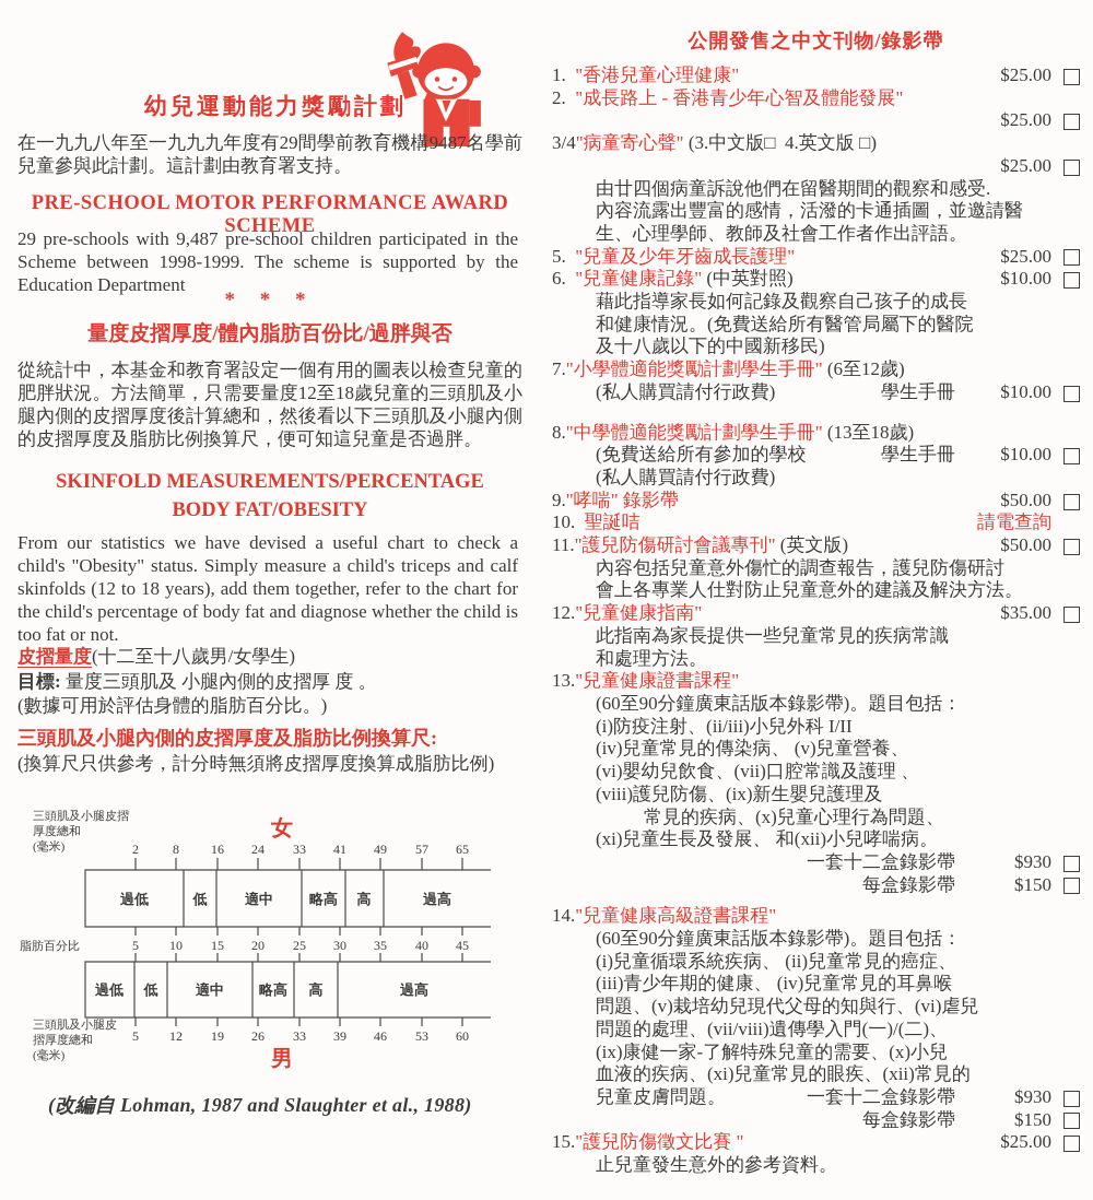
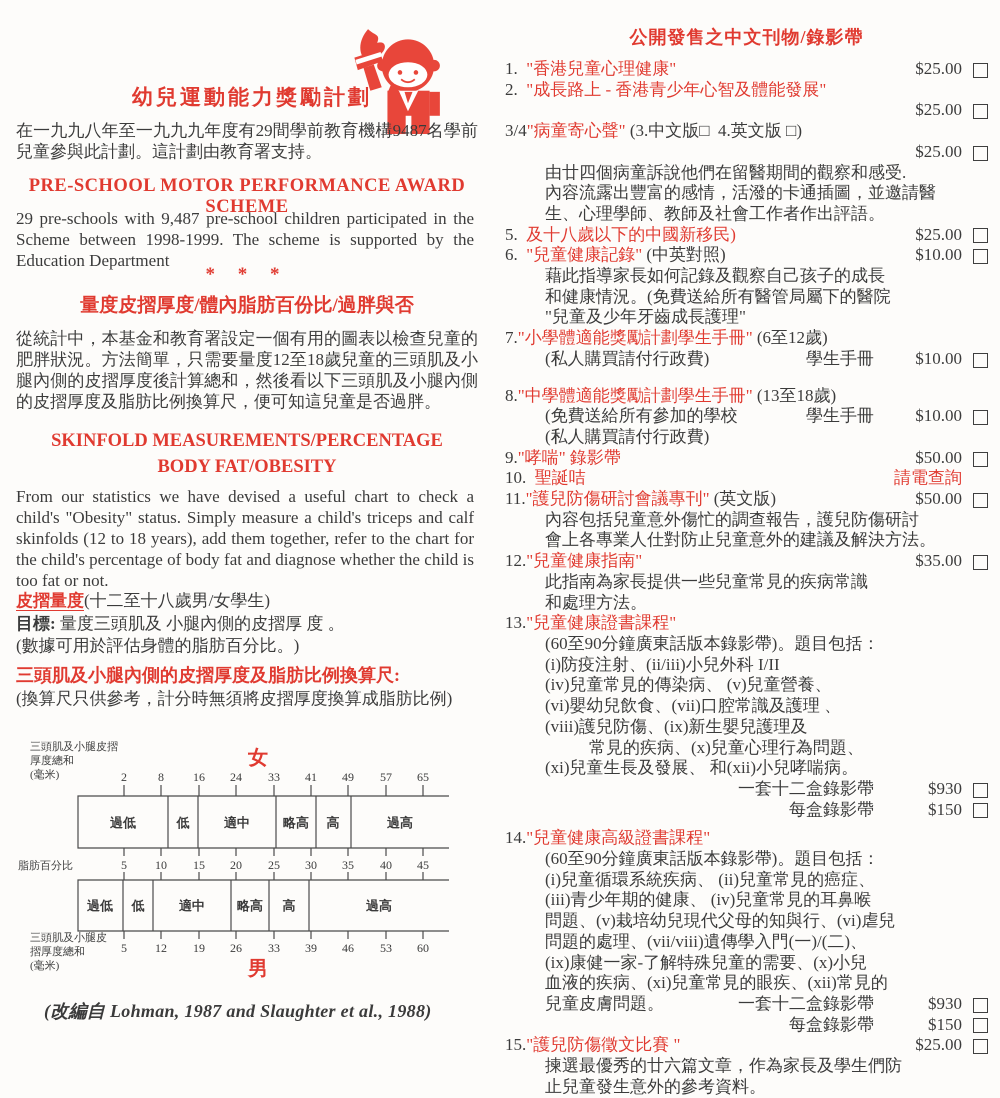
  幼兒運動能力獎勵計劃
  在一九九八年至一九九九年度有29間學前教育機構9487名學前兒童參與此計劃。這計劃由教育署支持。
  PRE-SCHOOL MOTOR PERFORMANCE AWARD SCHEME
  29 pre-schools with 9,487 pre-school children participated in the Scheme between 1998-1999. The scheme is supported by the Education Department
  * * *
  量度皮摺厚度/體內脂肪百份比/過胖與否
  從統計中，本基金和教育署設定一個有用的圖表以檢查兒童的肥胖狀況。方法簡單，只需要量度12至18歲兒童的三頭肌及小腿內側的皮摺厚度後計算總和，然後看以下三頭肌及小腿內側的皮摺厚度及脂肪比例換算尺，便可知這兒童是否過胖。
  SKINFOLD MEASUREMENTS/PERCENTAGE
  BODY FAT/OBESITY
  From our statistics we have devised a useful chart to check a child's "Obesity" status. Simply measure a child's triceps and calf skinfolds (12 to 18 years), add them together, refer to the chart for the child's percentage of body fat and diagnose whether the child is too fat or not.
  皮摺量度(十二至十八歲男/女學生)
  目標: 量度三頭肌及 小腿內側的皮摺厚 度 。
  (數據可用於評估身體的脂肪百分比。)
  三頭肌及小腿內側的皮摺厚度及脂肪比例換算尺:
  (換算尺只供參考，計分時無須將皮摺厚度換算成脂肪比例)
  三頭肌及小腿皮摺
  厚度總和
  (毫米)
  女
  男
  2
  8
  16
  24
  33
  41
  49
  57
  65
  5
  10
  15
  20
  25
  30
  35
  40
  45
  脂肪百分比
  5
  12
  19
  26
  33
  39
  46
  53
  60
  三頭肌及小腿皮
  摺厚度總和
  (毫米)
  過低
  低
  適中
  略高
  高
  過高
  過低
  低
  適中
  略高
  高
  過高
  (改編自 Lohman, 1987 and Slaughter et al., 1988)
  公開發售之中文刊物/錄影帶
  1. "香港兒童心理健康"
  $25.00
  2. "成長路上 - 香港青少年心智及體能發展"
  $25.00
  3/4"病童寄心聲" (3.中文版□ 4.英文版 □)
  $25.00
  由廿四個病童訴說他們在留醫期間的觀察和感受.
  內容流露出豐富的感情，活潑的卡通插圖，並邀請醫
  生、心理學師、教師及社會工作者作出評語。
- 5. "兒童及少年牙齒成長護理"
+ 5. 及十八歲以下的中國新移民)
  $25.00
  6. "兒童健康記錄" (中英對照)
  $10.00
  藉此指導家長如何記錄及觀察自己孩子的成長
  和健康情況。(免費送給所有醫管局屬下的醫院
- 及十八歲以下的中國新移民)
+ "兒童及少年牙齒成長護理"
  7."小學體適能獎勵計劃學生手冊" (6至12歲)
  (私人購買請付行政費)
  學生手冊
  $10.00
  8."中學體適能獎勵計劃學生手冊" (13至18歲)
  (免費送給所有參加的學校
  學生手冊
  $10.00
  (私人購買請付行政費)
  9."哮喘" 錄影帶
  $50.00
  10. 聖誕咭
  請電查詢
  11."護兒防傷研討會議專刊" (英文版)
  $50.00
  內容包括兒童意外傷忙的調查報告，護兒防傷研討
  會上各專業人仕對防止兒童意外的建議及解決方法。
  12."兒童健康指南"
  $35.00
  此指南為家長提供一些兒童常見的疾病常識
  和處理方法。
  13."兒童健康證書課程"
  (60至90分鐘廣東話版本錄影帶)。題目包括：
  (i)防疫注射、(ii/iii)小兒外科 I/II
  (iv)兒童常見的傳染病、 (v)兒童營養、
  (vi)嬰幼兒飲食、(vii)口腔常識及護理 、
  (viii)護兒防傷、(ix)新生嬰兒護理及
  常見的疾病、(x)兒童心理行為問題、
  (xi)兒童生長及發展、 和(xii)小兒哮喘病。
  一套十二盒錄影帶
  $930
  每盒錄影帶
  $150
  14."兒童健康高級證書課程"
  (60至90分鐘廣東話版本錄影帶)。題目包括：
  (i)兒童循環系統疾病、 (ii)兒童常見的癌症、
  (iii)青少年期的健康、 (iv)兒童常見的耳鼻喉
  問題、(v)栽培幼兒現代父母的知與行、(vi)虐兒
  問題的處理、(vii/viii)遺傳學入門(一)/(二)、
  (ix)康健一家-了解特殊兒童的需要、(x)小兒
  血液的疾病、(xi)兒童常見的眼疾、(xii)常見的
  兒童皮膚問題。
  一套十二盒錄影帶
  $930
  每盒錄影帶
  $150
  15."護兒防傷徵文比賽 "
  $25.00
+ 揀選最優秀的廿六篇文章，作為家長及學生們防
  止兒童發生意外的參考資料。
